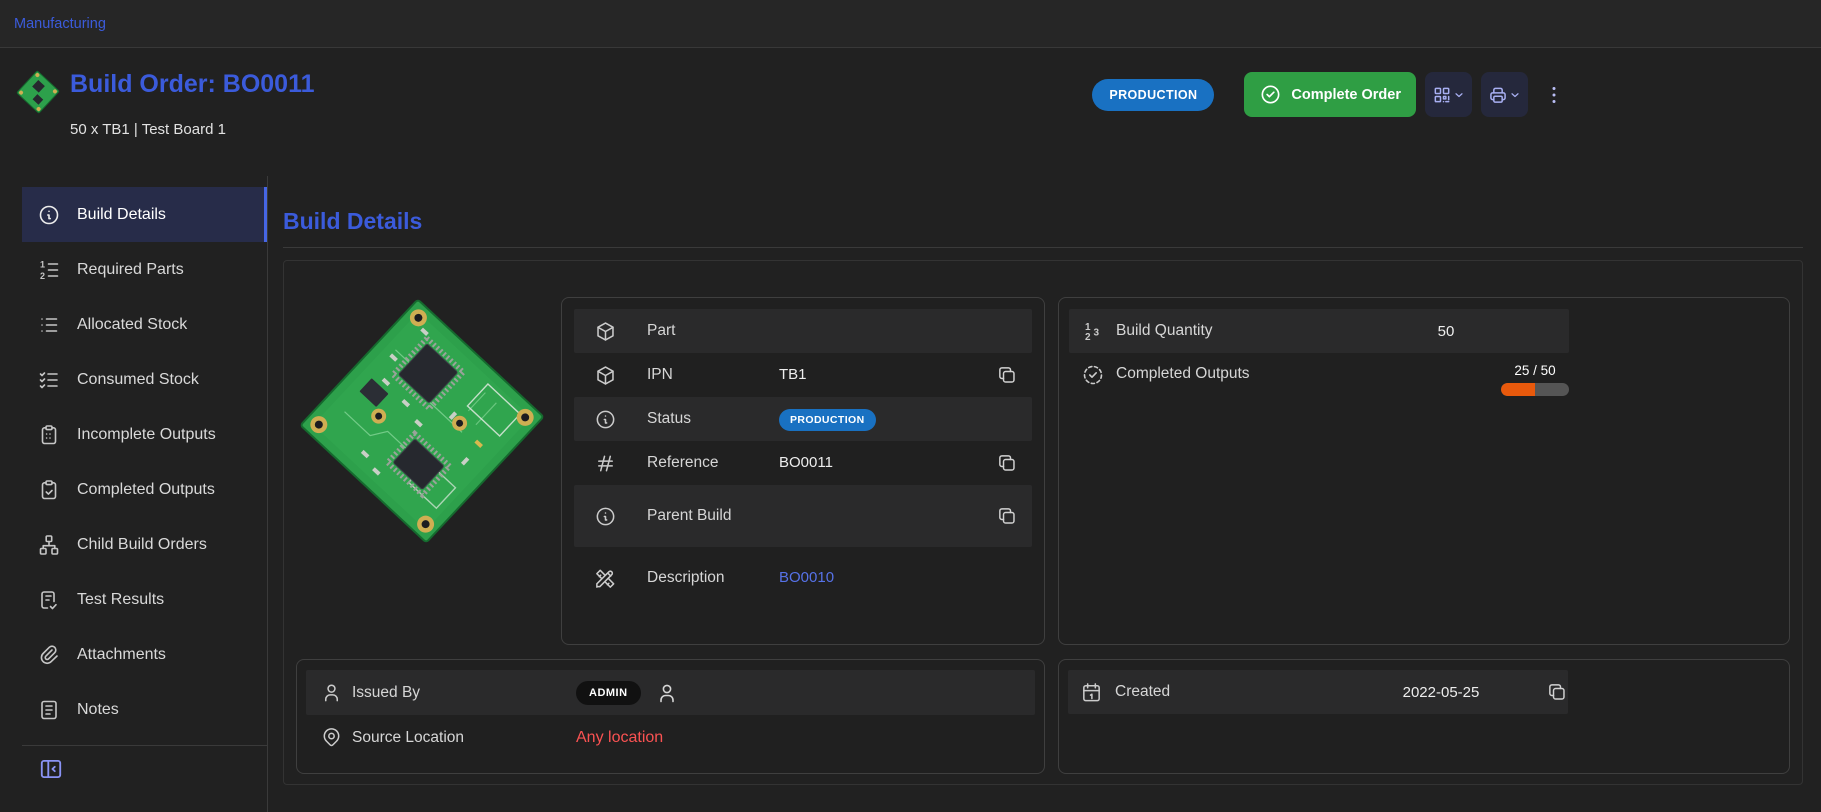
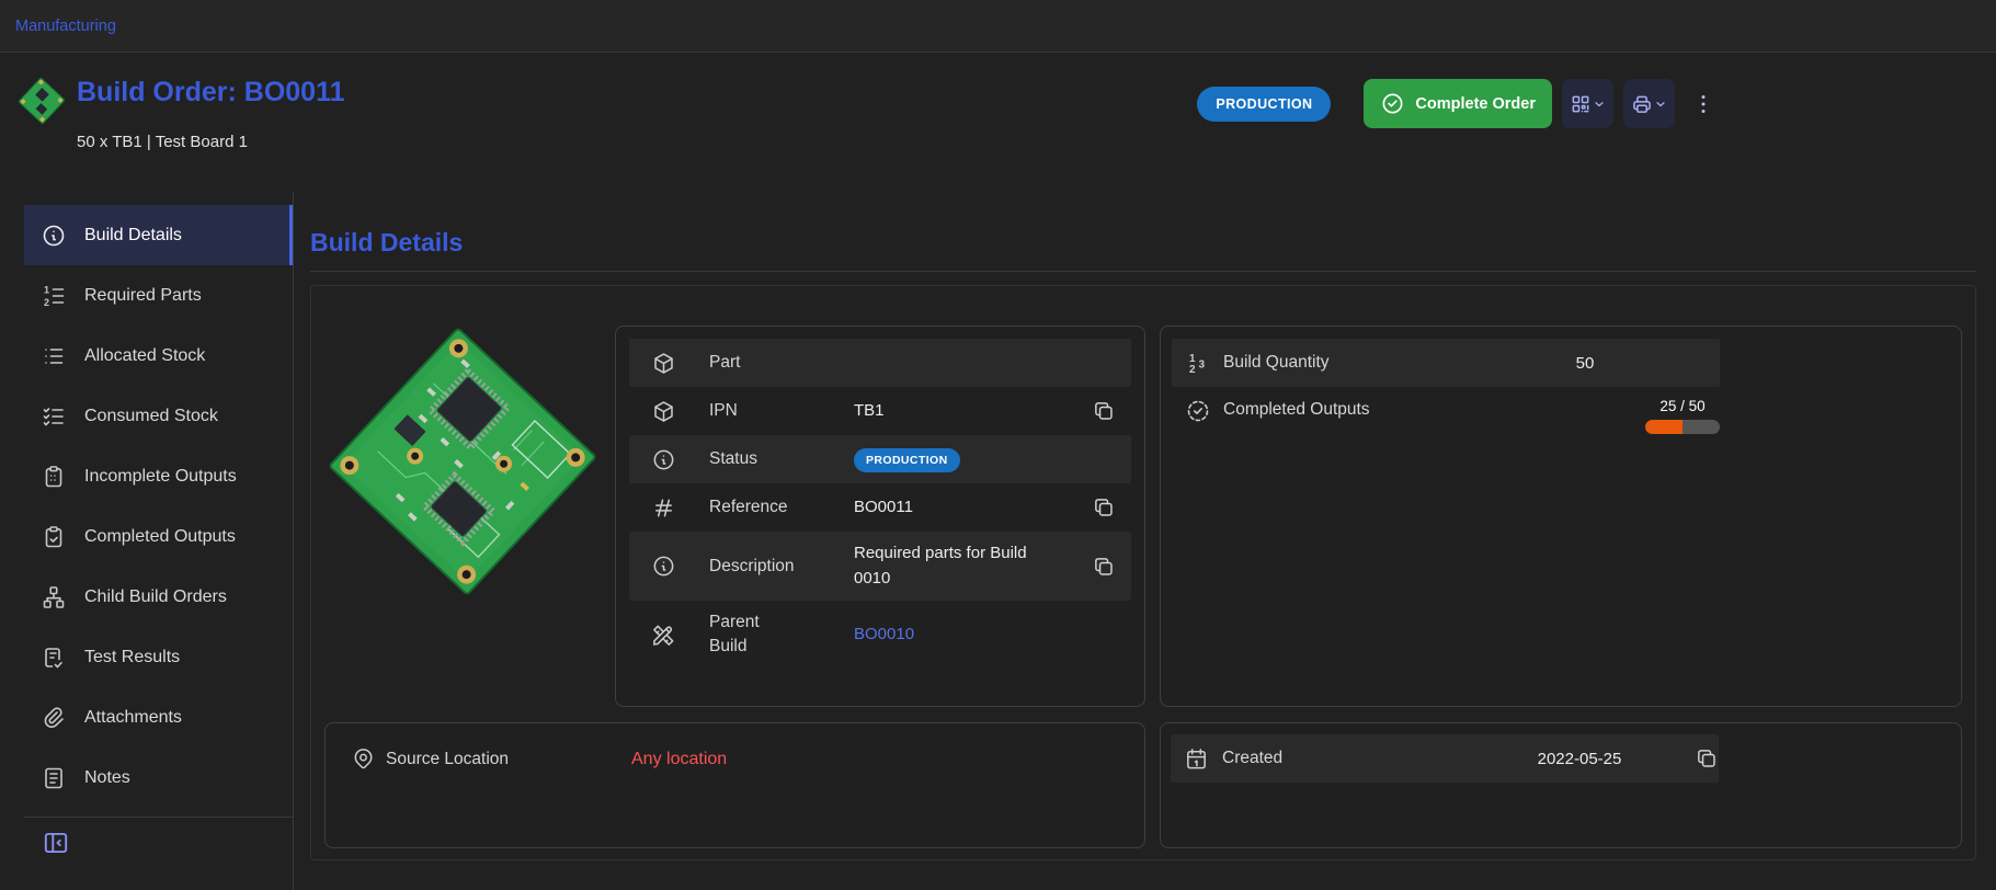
  Manufacturing
  Build Order: BO0011
  50 x TB1 | Test Board 1
  PRODUCTION
  Complete Order
  Build Details
  1
  2
  Required Parts
  Allocated Stock
  Consumed Stock
  Incomplete Outputs
  Completed Outputs
  Child Build Orders
  Test Results
  Attachments
  Notes
  Build Details
  Part
  IPN
  TB1
  Status
  PRODUCTION
  Reference
  BO0011
- Parent Build
+ Description
+ Required parts for Build 0010
- Description
+ Parent Build
  BO0010
- Issued By
- ADMIN
  Source Location
  Any location
  1
  2
  3
  Build Quantity
  50
  Completed Outputs
  25 / 50
  Created
  2022-05-25
